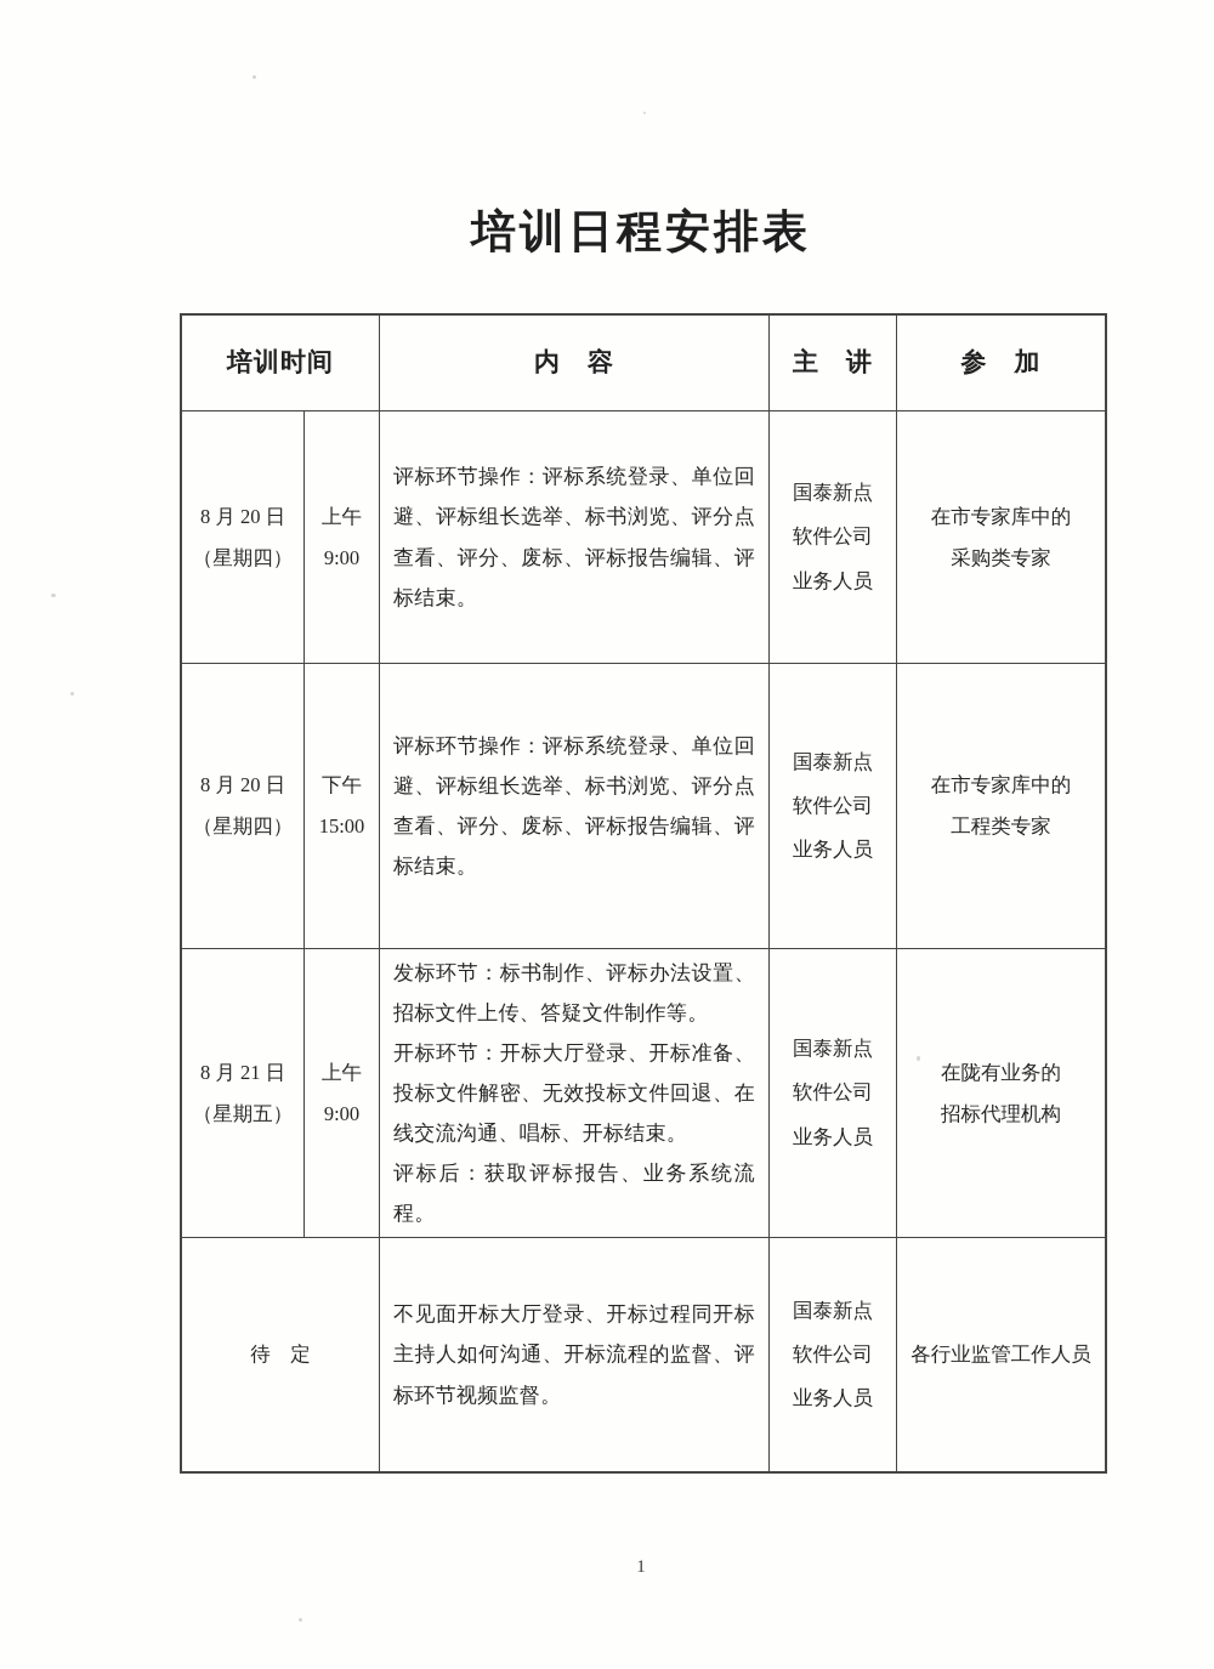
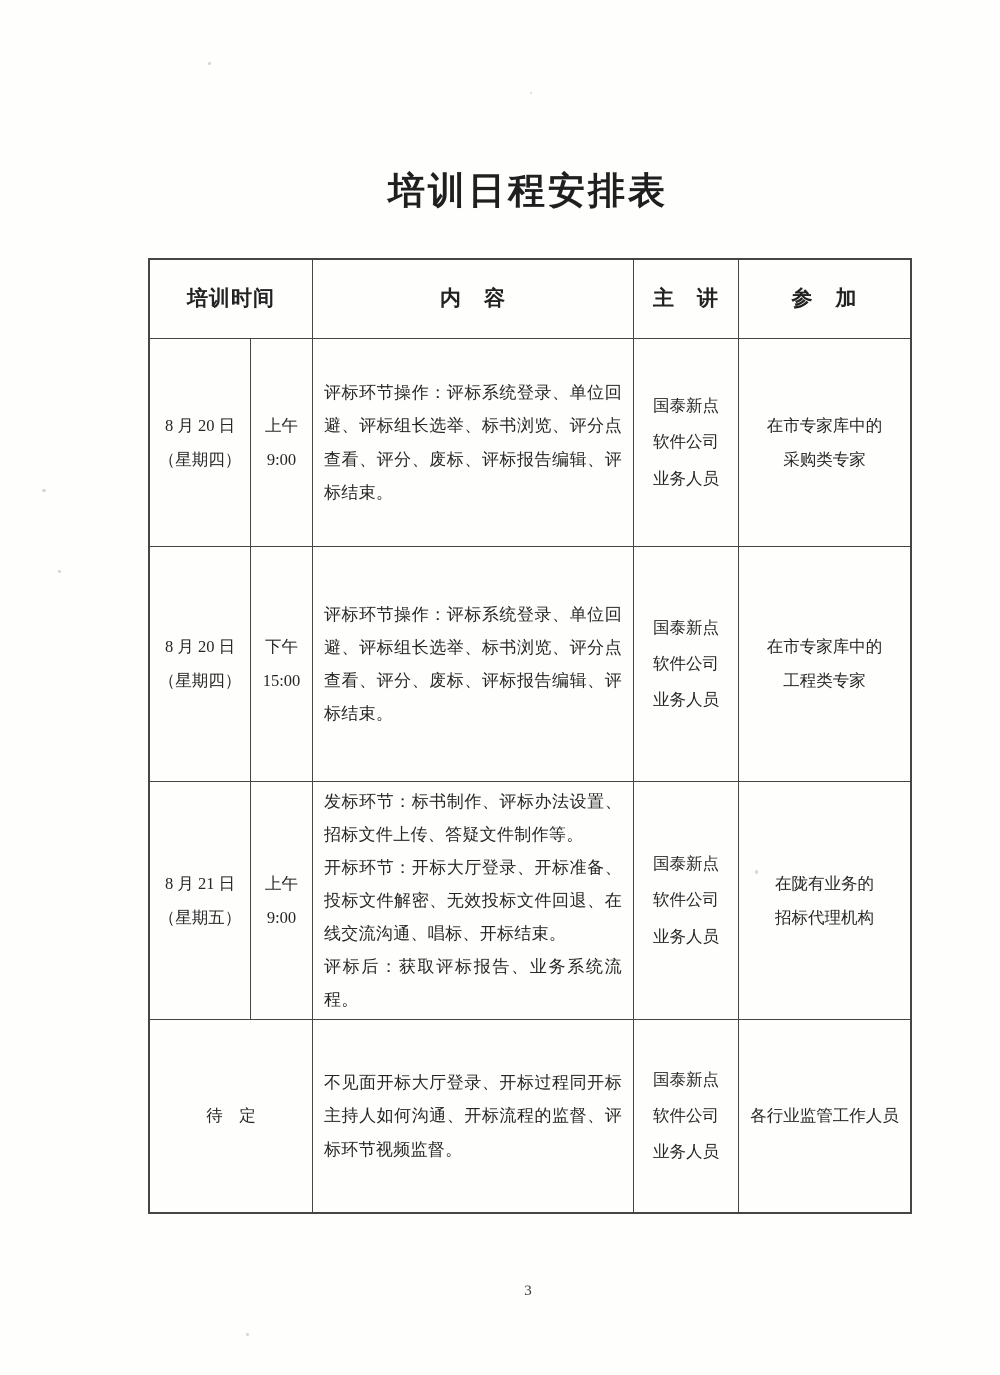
  培训日程安排表
  培训时间
  内 容
  主 讲
  参 加
  8 月 20 日
  （星期四）
  上午
  9:00
  评标环节操作：评标系统登录、单位回避、评标组长选举、标书浏览、评分点查看、评分、废标、评标报告编辑、评标结束。
  国泰新点
  软件公司
  业务人员
  在市专家库中的
  采购类专家
  8 月 20 日
  （星期四）
  下午
  15:00
  评标环节操作：评标系统登录、单位回避、评标组长选举、标书浏览、评分点查看、评分、废标、评标报告编辑、评标结束。
  国泰新点
  软件公司
  业务人员
  在市专家库中的
  工程类专家
  8 月 21 日
  （星期五）
  上午
  9:00
  发标环节：标书制作、评标办法设置、招标文件上传、答疑文件制作等。
  开标环节：开标大厅登录、开标准备、投标文件解密、无效投标文件回退、在线交流沟通、唱标、开标结束。
  评标后：获取评标报告、业务系统流程。
  国泰新点
  软件公司
  业务人员
  在陇有业务的
  招标代理机构
  待 定
  不见面开标大厅登录、开标过程同开标主持人如何沟通、开标流程的监督、评标环节视频监督。
  国泰新点
  软件公司
  业务人员
  各行业监管工作人员
- 1
+ 3
